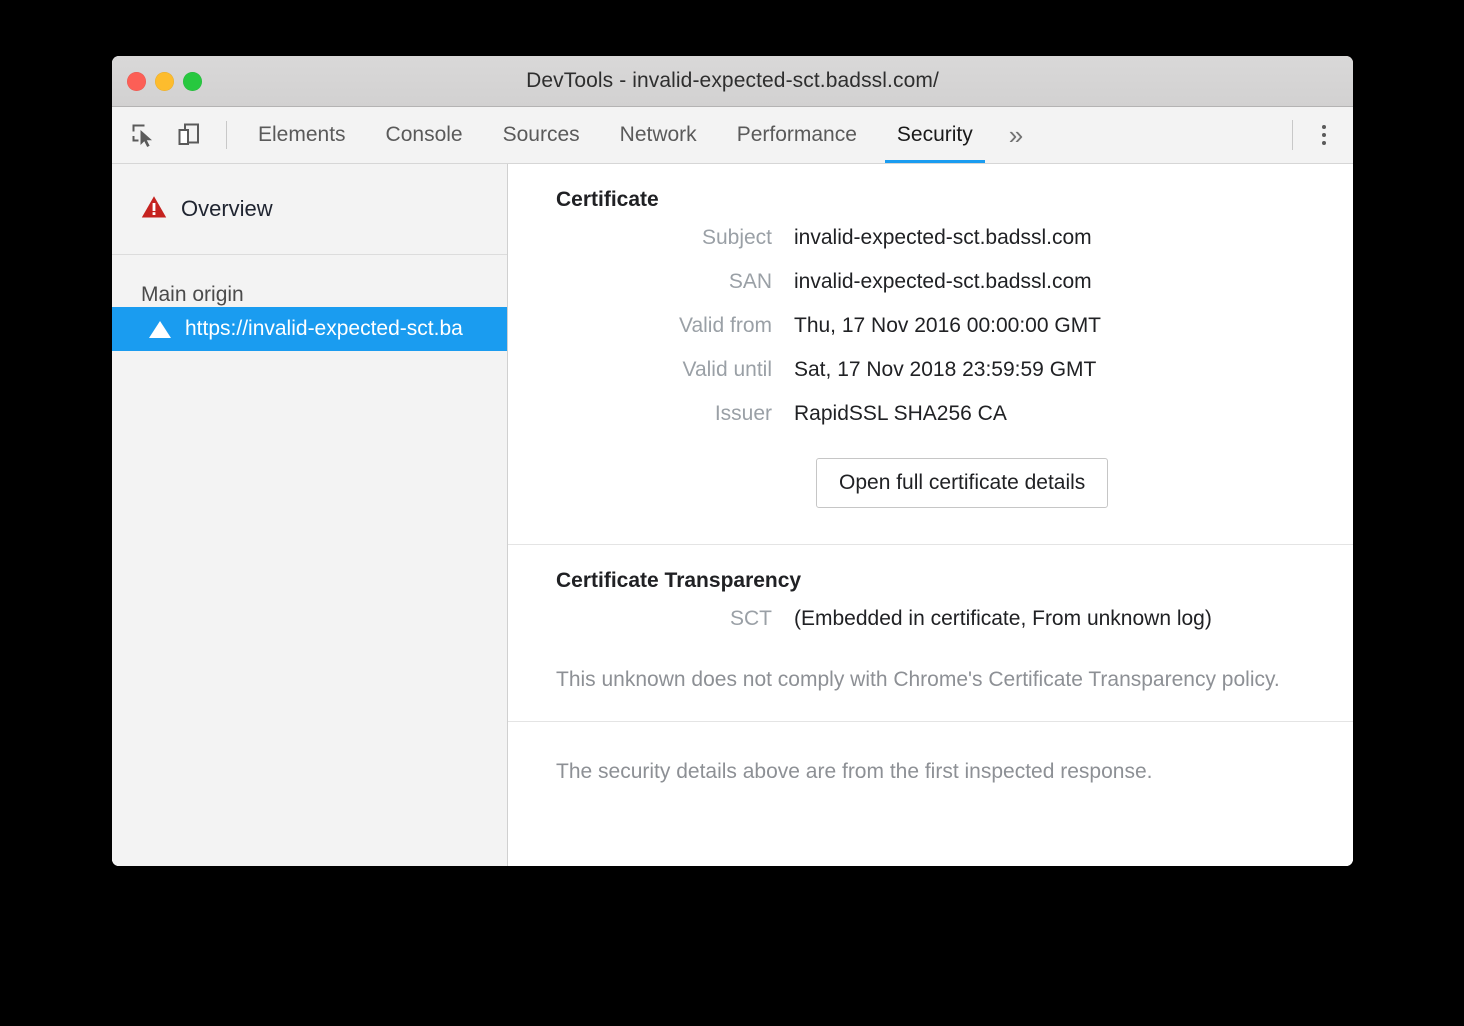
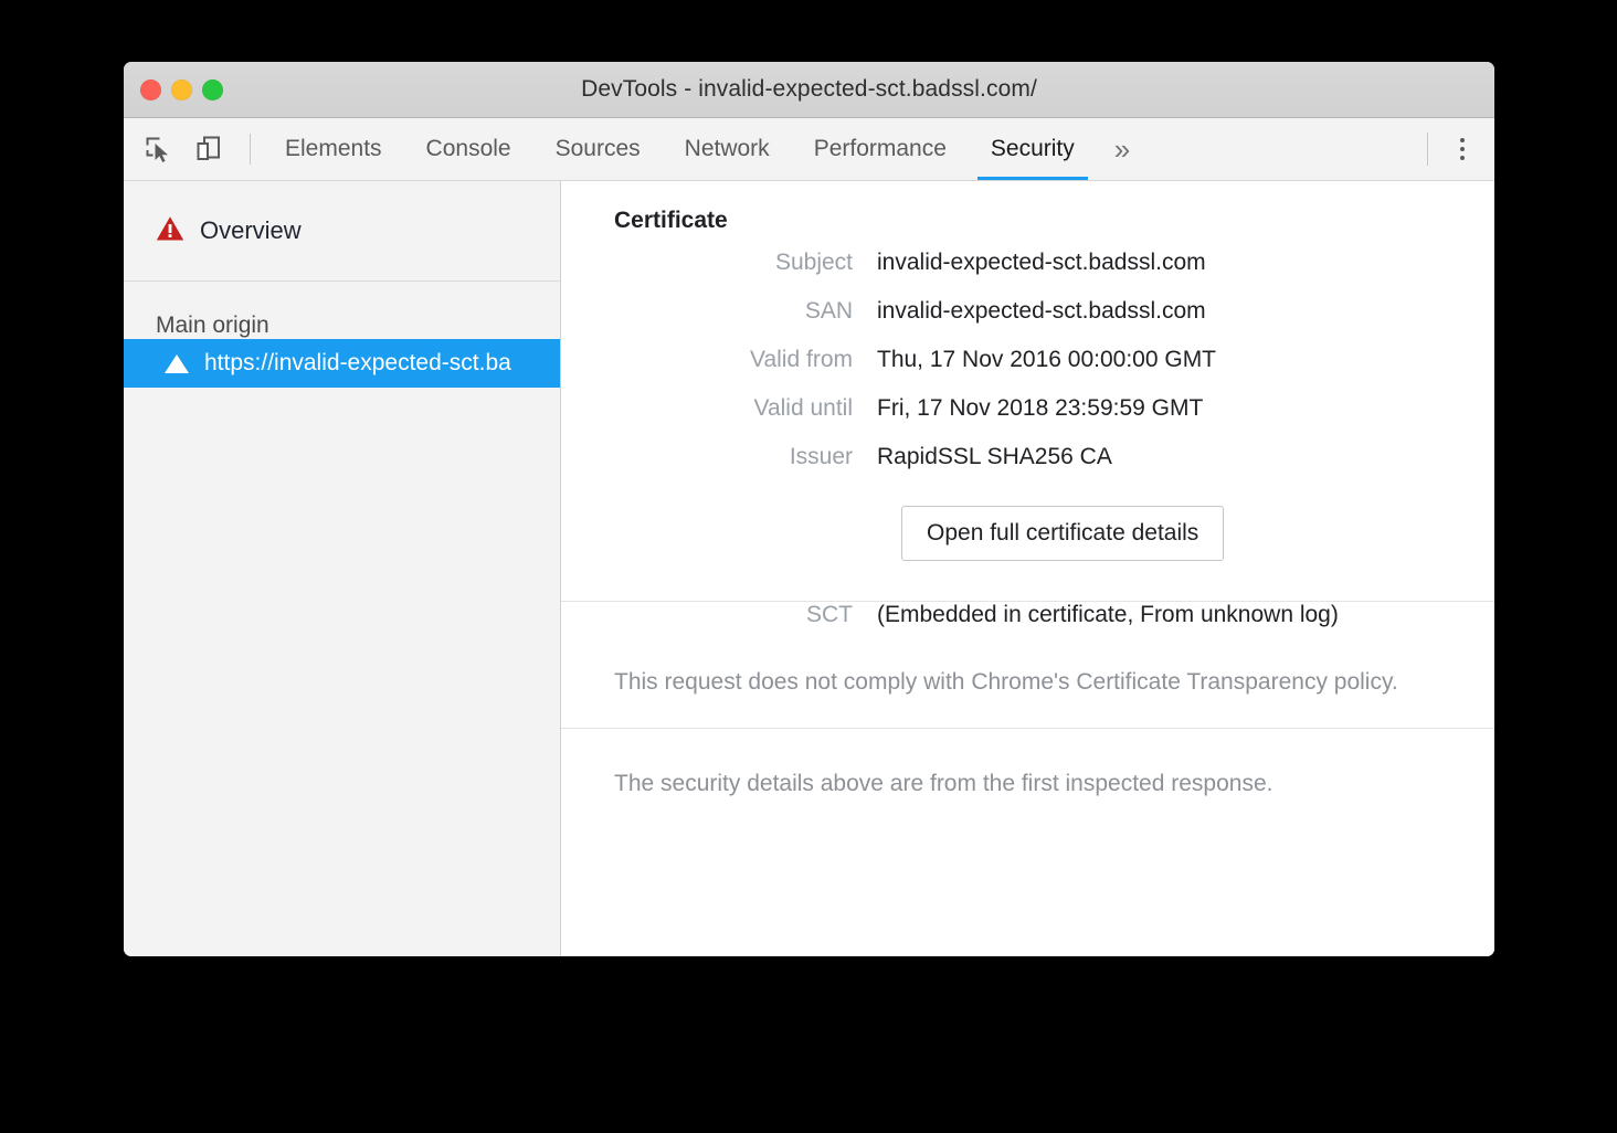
  DevTools - invalid-expected-sct.badssl.com/
  Elements
  Console
  Sources
  Network
  Performance
  Security
  »
  Overview
  Main origin
  https://invalid-expected-sct.ba
  Certificate
  Subject
  invalid-expected-sct.badssl.com
  SAN
  invalid-expected-sct.badssl.com
  Valid from
  Thu, 17 Nov 2016 00:00:00 GMT
  Valid until
- Sat, 17 Nov 2018 23:59:59 GMT
+ Fri, 17 Nov 2018 23:59:59 GMT
  Issuer
  RapidSSL SHA256 CA
  Open full certificate details
- Certificate Transparency
  SCT
  (Embedded in certificate, From unknown log)
- This unknown does not comply with Chrome's Certificate Transparency policy.
+ This request does not comply with Chrome's Certificate Transparency policy.
  The security details above are from the first inspected response.
